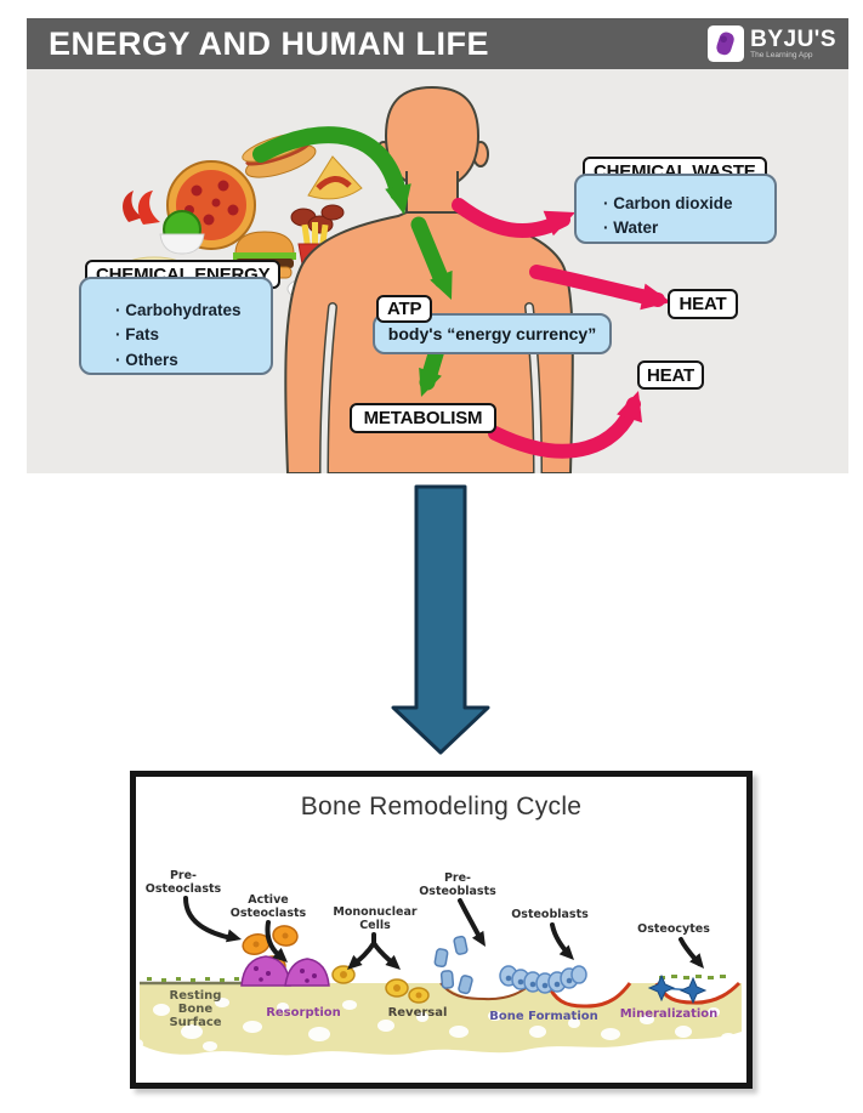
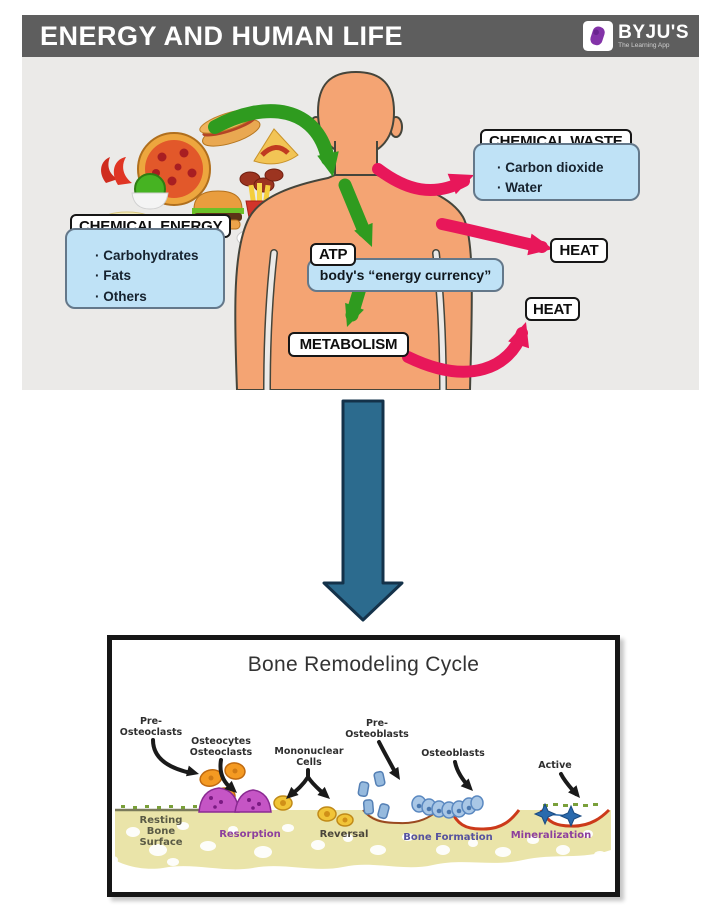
  ENERGY AND HUMAN LIFE
  BYJU'S
  CHEMICAL ENERGY
  Carbohydrates
  Fats
  Others
  CHEMICAL WASTE
  Carbon dioxide
  Water
  body's “energy currency”
  ATP
  METABOLISM
  HEAT
  HEAT
  Bone Remodeling Cycle
  Pre-
  Osteoclasts
- Active
+ Osteocytes
  Osteoclasts
  Mononuclear
  Cells
  Pre-
  Osteoblasts
  Osteoblasts
- Osteocytes
+ Active
  Resting
  Bone
  Surface
  Resorption
  Reversal
  Bone Formation
  Mineralization
